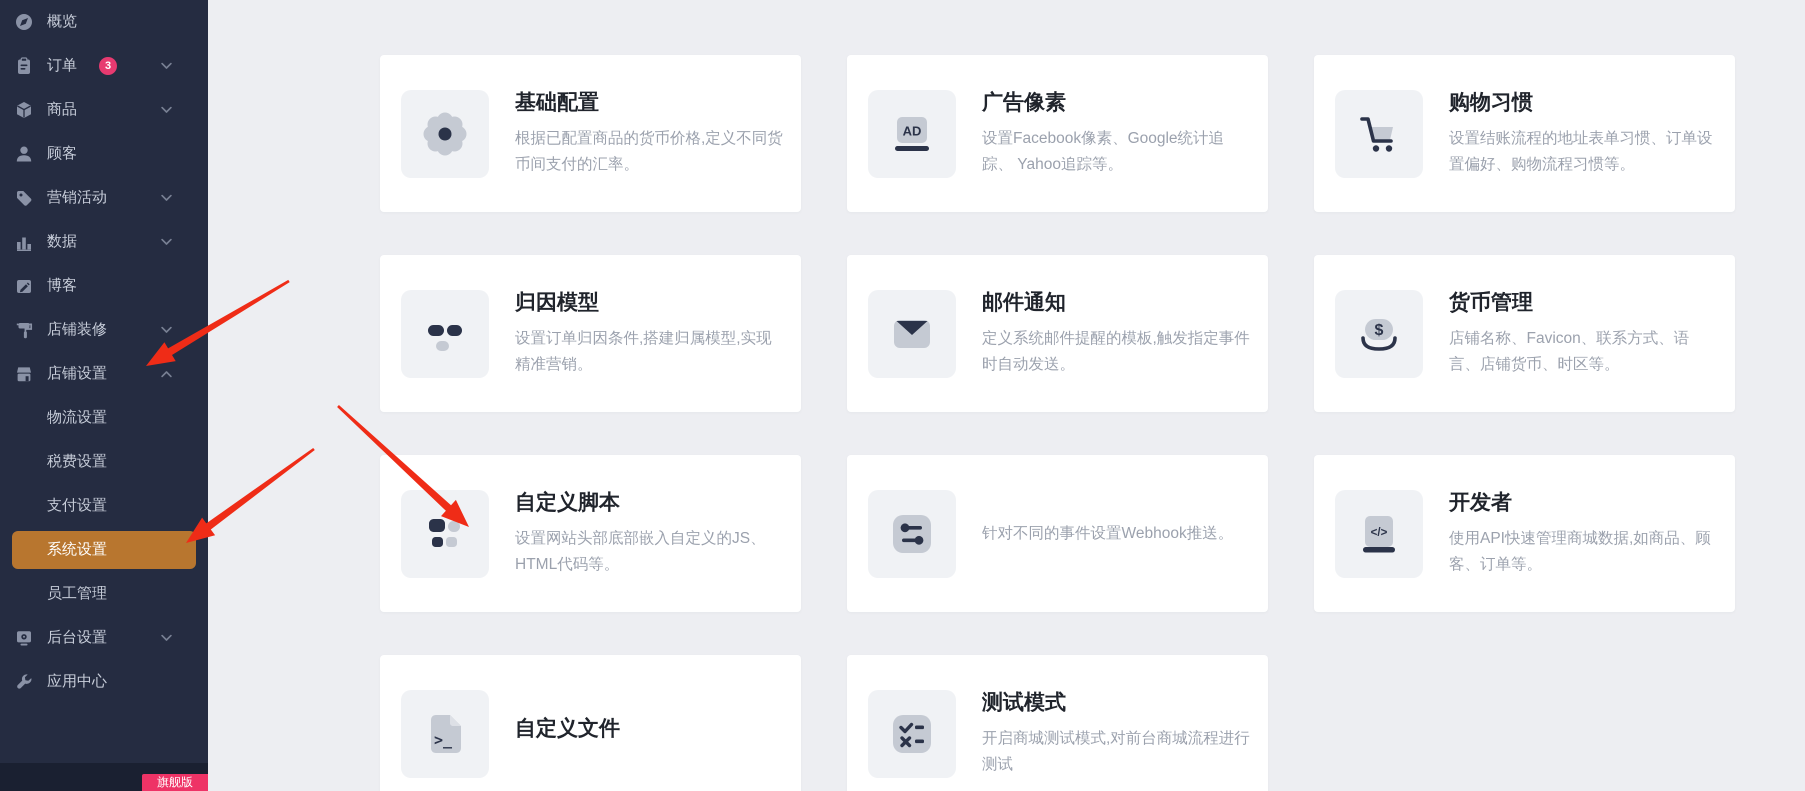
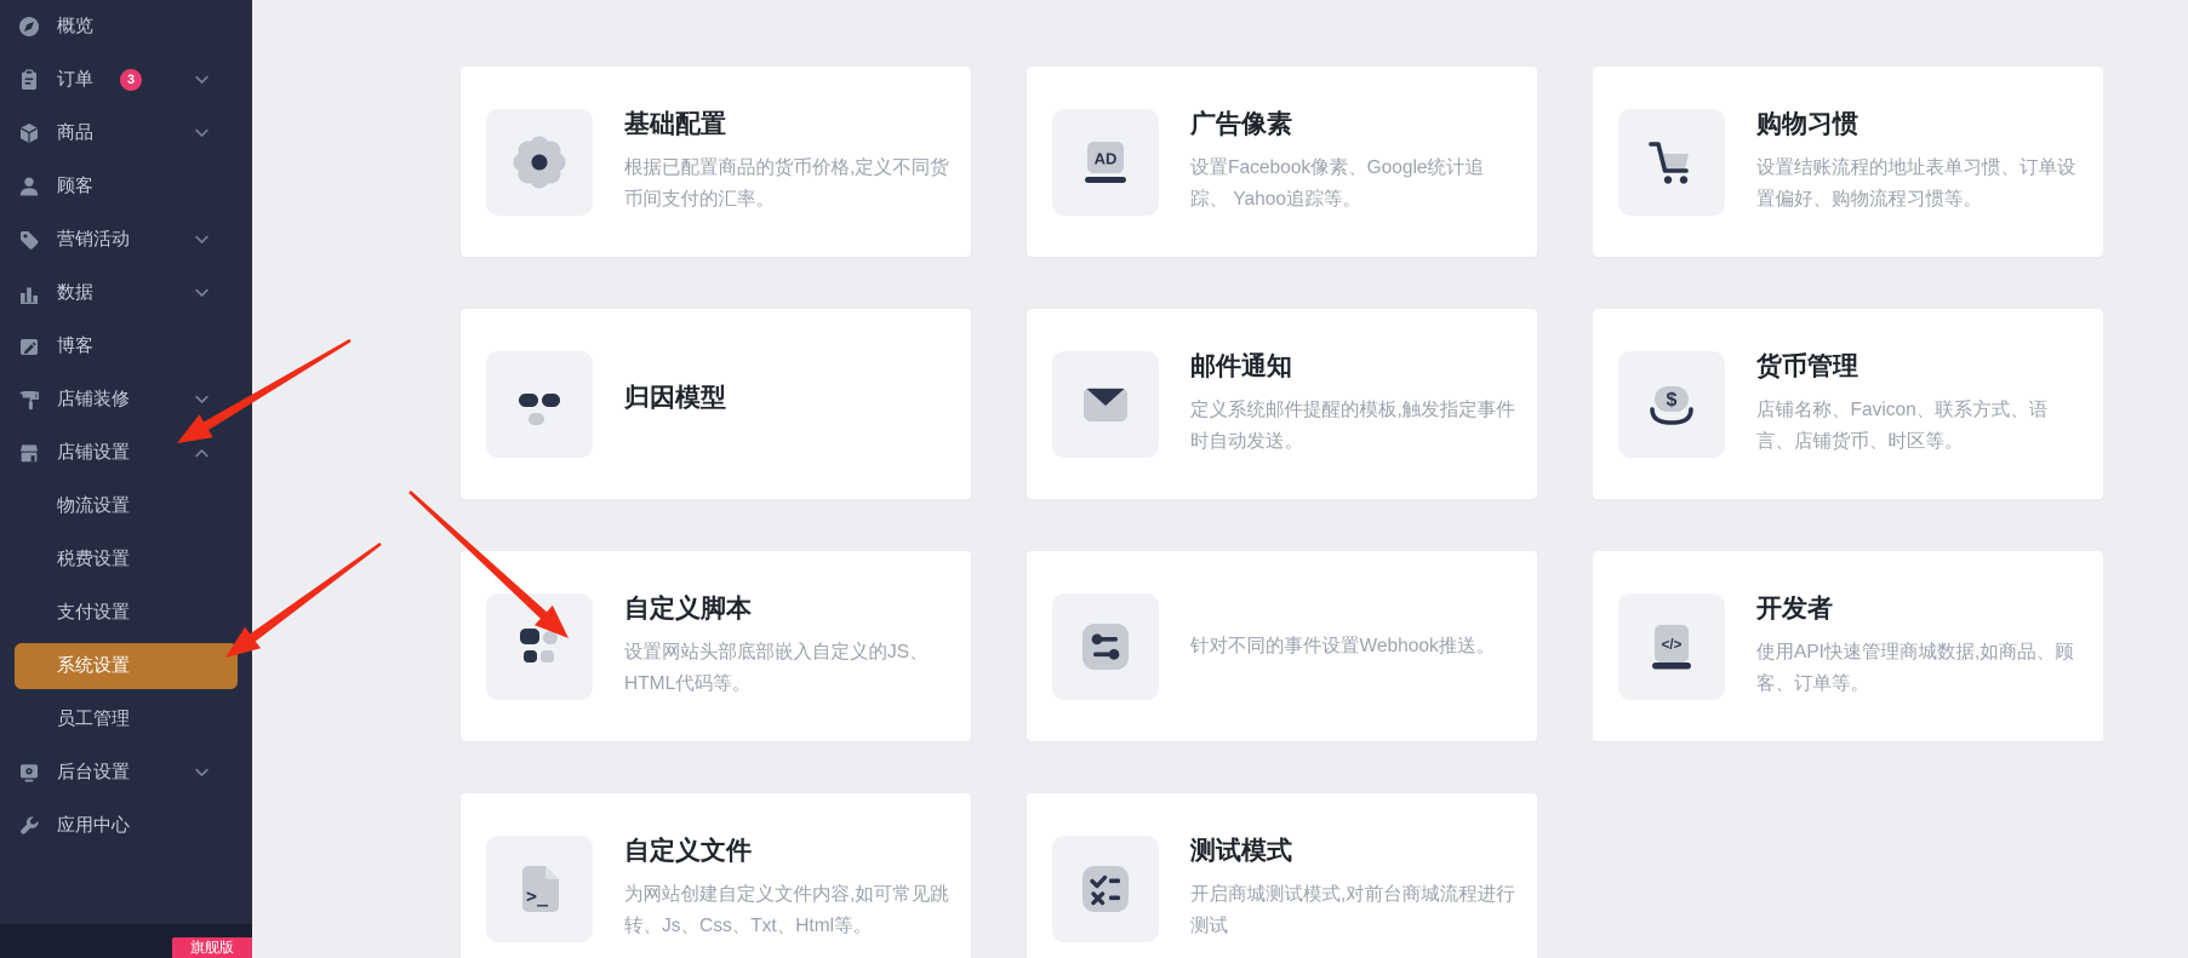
  概览
  订单
  3
  商品
  顾客
  营销活动
  数据
  博客
  店铺装修
  店铺设置
  物流设置
  税费设置
  支付设置
  系统设置
  员工管理
  后台设置
  应用中心
  旗舰版
  基础配置
  根据已配置商品的货币价格,定义不同货币间支付的汇率。
  AD
  广告像素
  设置Facebook像素、Google统计追踪、 Yahoo追踪等。
  购物习惯
  设置结账流程的地址表单习惯、订单设置偏好、购物流程习惯等。
  归因模型
- 设置订单归因条件,搭建归属模型,实现精准营销。
  邮件通知
  定义系统邮件提醒的模板,触发指定事件时自动发送。
  $
  货币管理
  店铺名称、Favicon、联系方式、语言、店铺货币、时区等。
  自定义脚本
  设置网站头部底部嵌入自定义的JS、HTML代码等。
  针对不同的事件设置Webhook推送。
  </>
  开发者
  使用API快速管理商城数据,如商品、顾客、订单等。
  >_
  自定义文件
+ 为网站创建自定义文件内容,如可常见跳转、Js、Css、Txt、Html等。
  测试模式
  开启商城测试模式,对前台商城流程进行测试
